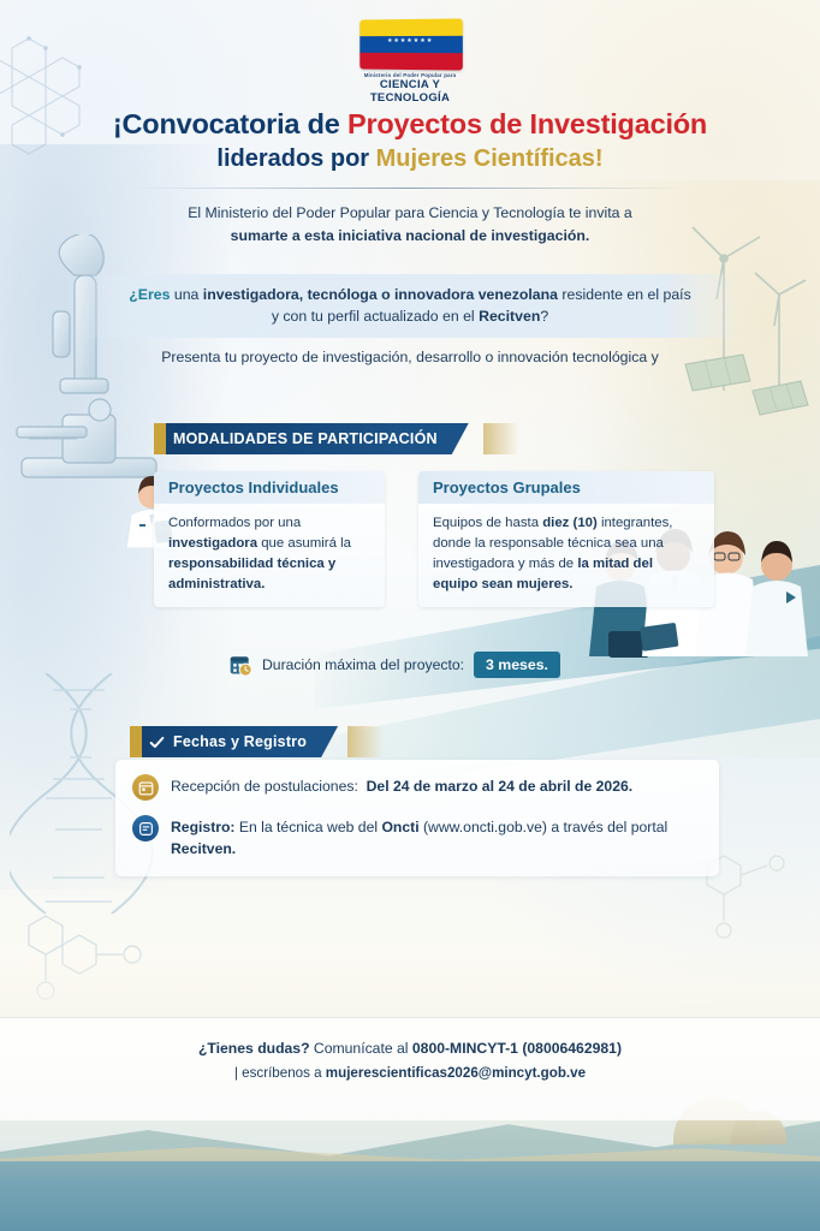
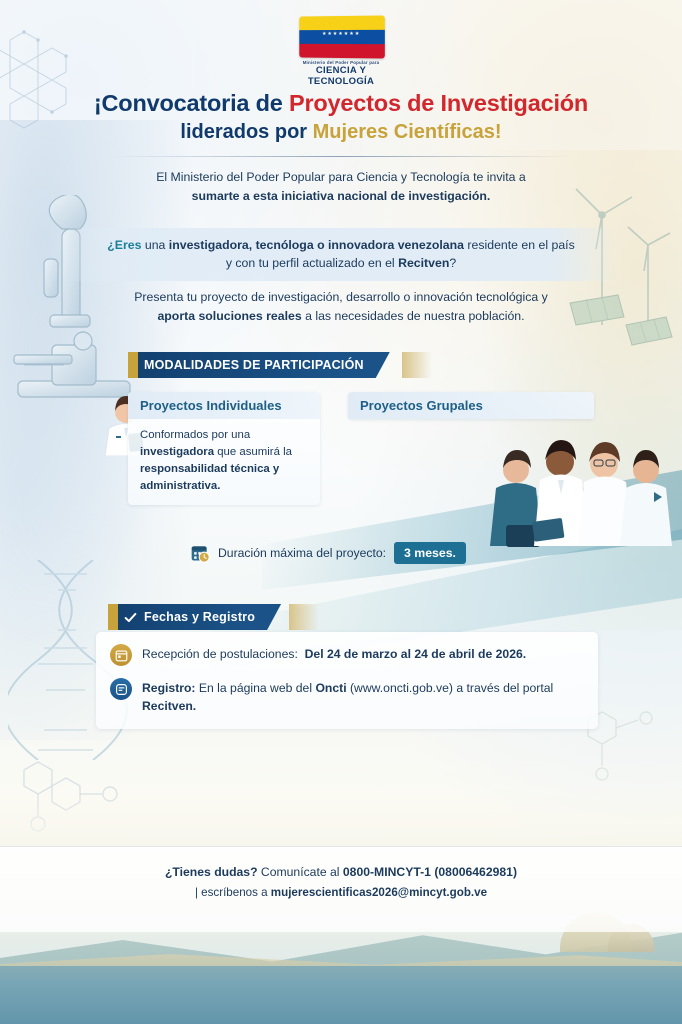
  CIENCIA Y
  TECNOLOGÍA
  ¡Convocatoria de Proyectos de Investigación
  liderados por Mujeres Científicas!
  El Ministerio del Poder Popular para Ciencia y Tecnología te invita a
  sumarte a esta iniciativa nacional de investigación.
  ¿Eres una investigadora, tecnóloga o innovadora venezolana residente en el país
  y con tu perfil actualizado en el Recitven?
  Presenta tu proyecto de investigación, desarrollo o innovación tecnológica y
+ aporta soluciones reales a las necesidades de nuestra población.
  MODALIDADES DE PARTICIPACIÓN
  Proyectos Individuales
  Conformados por una investigadora que asumirá la responsabilidad técnica y administrativa.
  Proyectos Grupales
- Equipos de hasta diez (10) integrantes, donde la responsable técnica sea una investigadora y más de la mitad del equipo sean mujeres.
  Duración máxima del proyecto:
  3 meses.
  Fechas y Registro
  Recepción de postulaciones: Del 24 de marzo al 24 de abril de 2026.
- Registro: En la técnica web del Oncti (www.oncti.gob.ve) a través del portal Recitven.
+ Registro: En la página web del Oncti (www.oncti.gob.ve) a través del portal Recitven.
  ¿Tienes dudas? Comunícate al 0800-MINCYT-1 (08006462981)
  | escríbenos a mujerescientificas2026@mincyt.gob.ve
